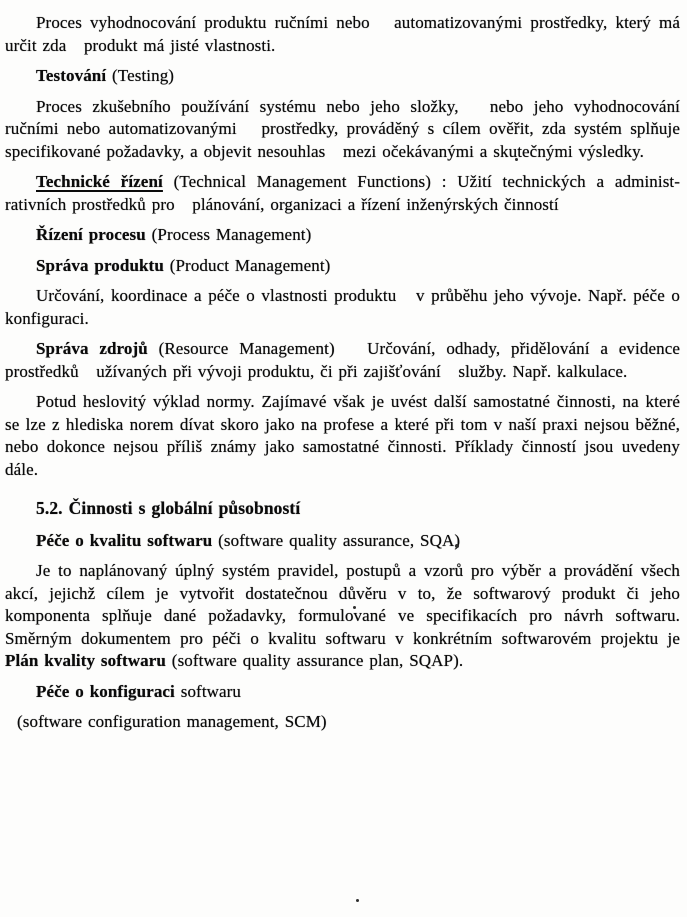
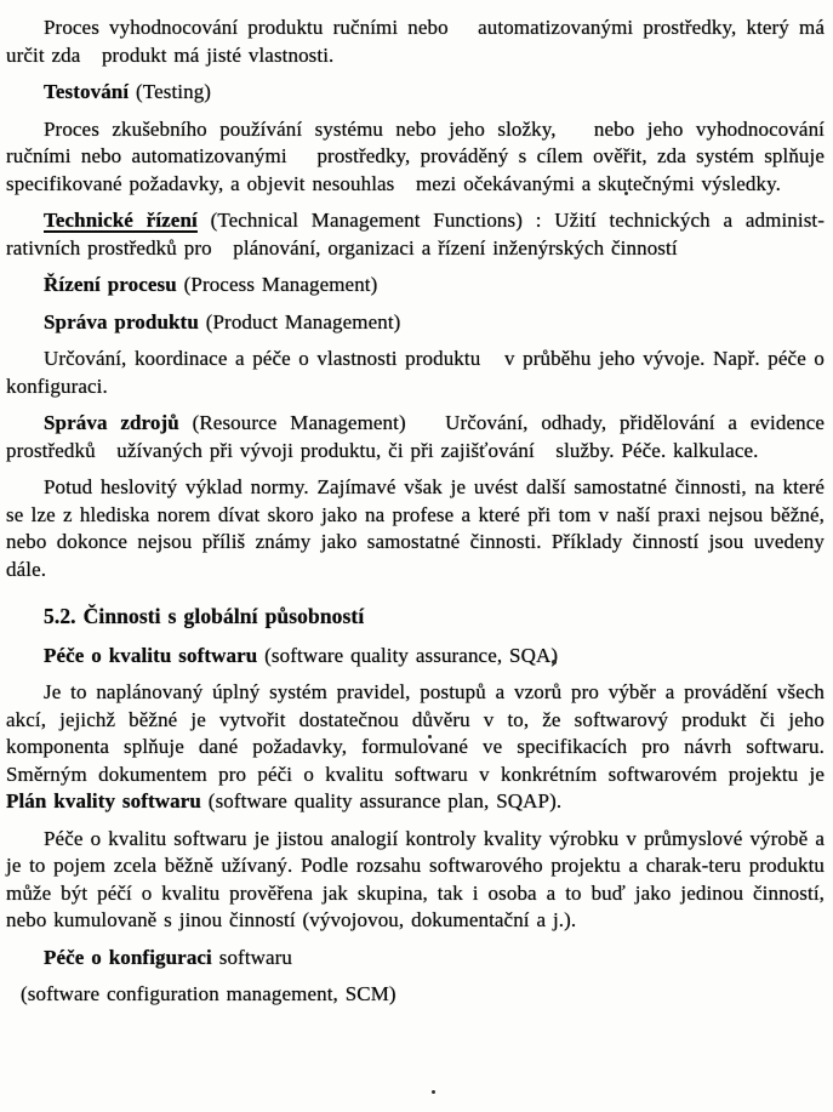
  Proces vyhodnocování produktu ručními nebo automatizovanými prostředky, který má určit zda produkt má jisté vlastnosti.
  Testování (Testing)
  Proces zkušebního používání systému nebo jeho složky, nebo jeho vyhodnocování ručními nebo automatizovanými prostředky, prováděný s cílem ověřit, zda systém splňuje specifikované požadavky, a objevit nesouhlas mezi očekávanými a skutečnými výsledky.
  Technické řízení (Technical Management Functions) : Užití technických a administ-rativních prostředků pro plánování, organizaci a řízení inženýrských činností
  Řízení procesu (Process Management)
  Správa produktu (Product Management)
  Určování, koordinace a péče o vlastnosti produktu v průběhu jeho vývoje. Např. péče o konfiguraci.
- Správa zdrojů (Resource Management) Určování, odhady, přidělování a evidence prostředků užívaných při vývoji produktu, či při zajišťování služby. Např. kalkulace.
+ Správa zdrojů (Resource Management) Určování, odhady, přidělování a evidence prostředků užívaných při vývoji produktu, či při zajišťování služby. Péče. kalkulace.
  Potud heslovitý výklad normy. Zajímavé však je uvést další samostatné činnosti, na které se lze z hlediska norem dívat skoro jako na profese a které při tom v naší praxi nejsou běžné, nebo dokonce nejsou příliš známy jako samostatné činnosti. Příklady činností jsou uvedeny dále.
  5.2. Činnosti s globální působností
  Péče o kvalitu softwaru (software quality assurance, SQA)
- Je to naplánovaný úplný systém pravidel, postupů a vzorů pro výběr a provádění všech akcí, jejichž cílem je vytvořit dostatečnou důvěru v to, že softwarový produkt či jeho komponenta splňuje dané požadavky, formulované ve specifikacích pro návrh softwaru. Směrným dokumentem pro péči o kvalitu softwaru v konkrétním softwarovém projektu je Plán kvality softwaru (software quality assurance plan, SQAP).
+ Je to naplánovaný úplný systém pravidel, postupů a vzorů pro výběr a provádění všech akcí, jejichž běžné je vytvořit dostatečnou důvěru v to, že softwarový produkt či jeho komponenta splňuje dané požadavky, formulované ve specifikacích pro návrh softwaru. Směrným dokumentem pro péči o kvalitu softwaru v konkrétním softwarovém projektu je Plán kvality softwaru (software quality assurance plan, SQAP).
+ Péče o kvalitu softwaru je jistou analogií kontroly kvality výrobku v průmyslové výrobě a je to pojem zcela běžně užívaný. Podle rozsahu softwarového projektu a charak-teru produktu může být péčí o kvalitu prověřena jak skupina, tak i osoba a to buď jako jedinou činností, nebo kumulovaně s jinou činností (vývojovou, dokumentační a j.).
  Péče o konfiguraci softwaru
  (software configuration management, SCM)
